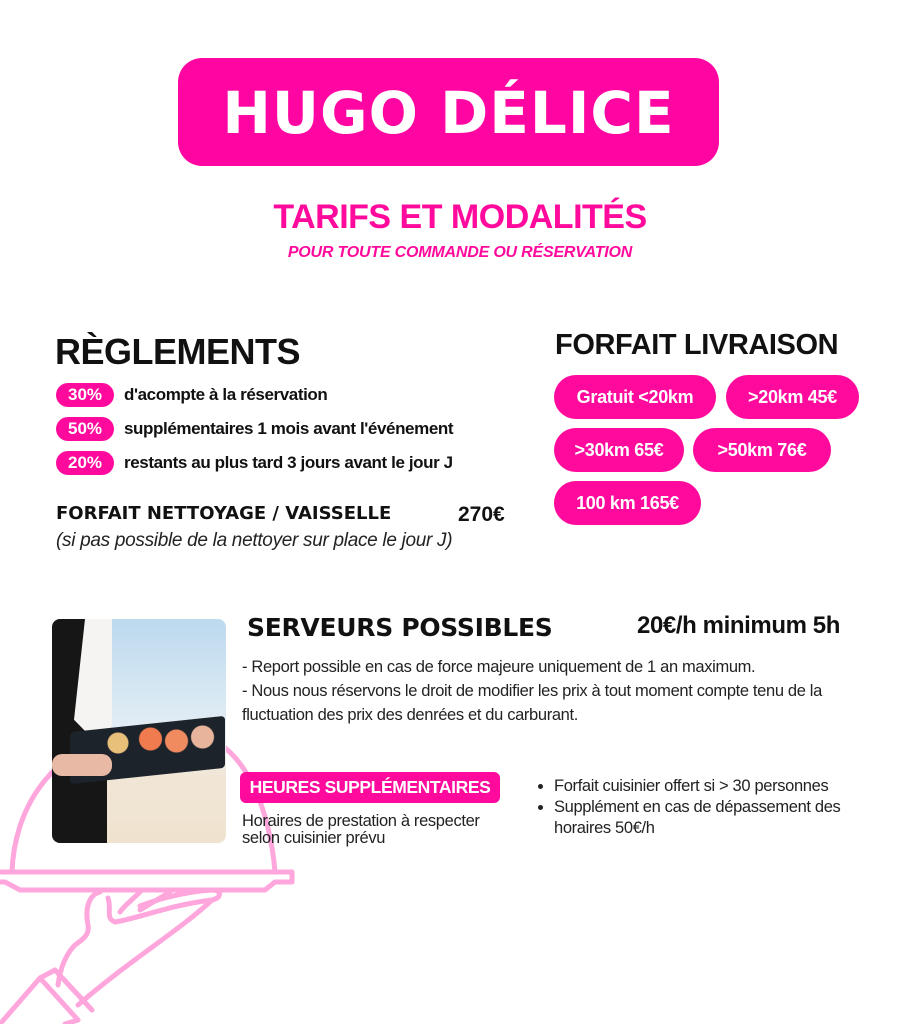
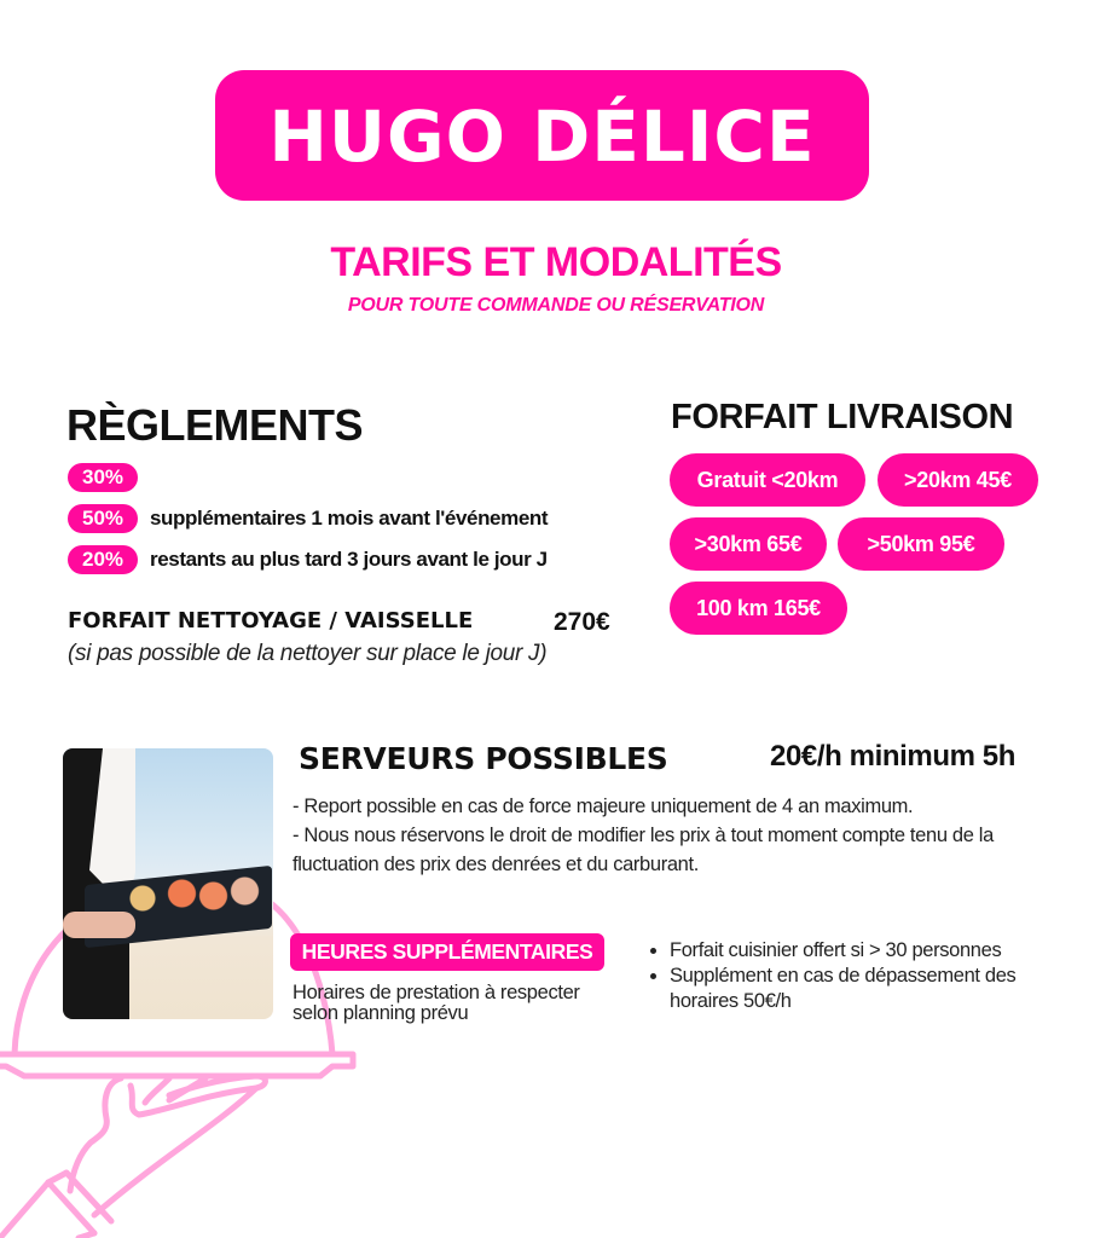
  HUGO DÉLICE
  TARIFS ET MODALITÉS
  POUR TOUTE COMMANDE OU RÉSERVATION
  RÈGLEMENTS
  30%
- d'acompte à la réservation
  50%
  supplémentaires 1 mois avant l'événement
  20%
  restants au plus tard 3 jours avant le jour J
  FORFAIT NETTOYAGE / VAISSELLE
  270€
  (si pas possible de la nettoyer sur place le jour J)
  FORFAIT LIVRAISON
  Gratuit <20km
  >20km 45€
  >30km 65€
- >50km 76€
+ >50km 95€
  100 km 165€
  SERVEURS POSSIBLES
  20€/h minimum 5h
- - Report possible en cas de force majeure uniquement de 1 an maximum.
+ - Report possible en cas de force majeure uniquement de 4 an maximum.
  - Nous nous réservons le droit de modifier les prix à tout moment compte tenu de la fluctuation des prix des denrées et du carburant.
  HEURES SUPPLÉMENTAIRES
- Horaires de prestation à respecter selon cuisinier prévu
+ Horaires de prestation à respecter selon planning prévu
  Forfait cuisinier offert si > 30 personnes
  Supplément en cas de dépassement des horaires 50€/h
